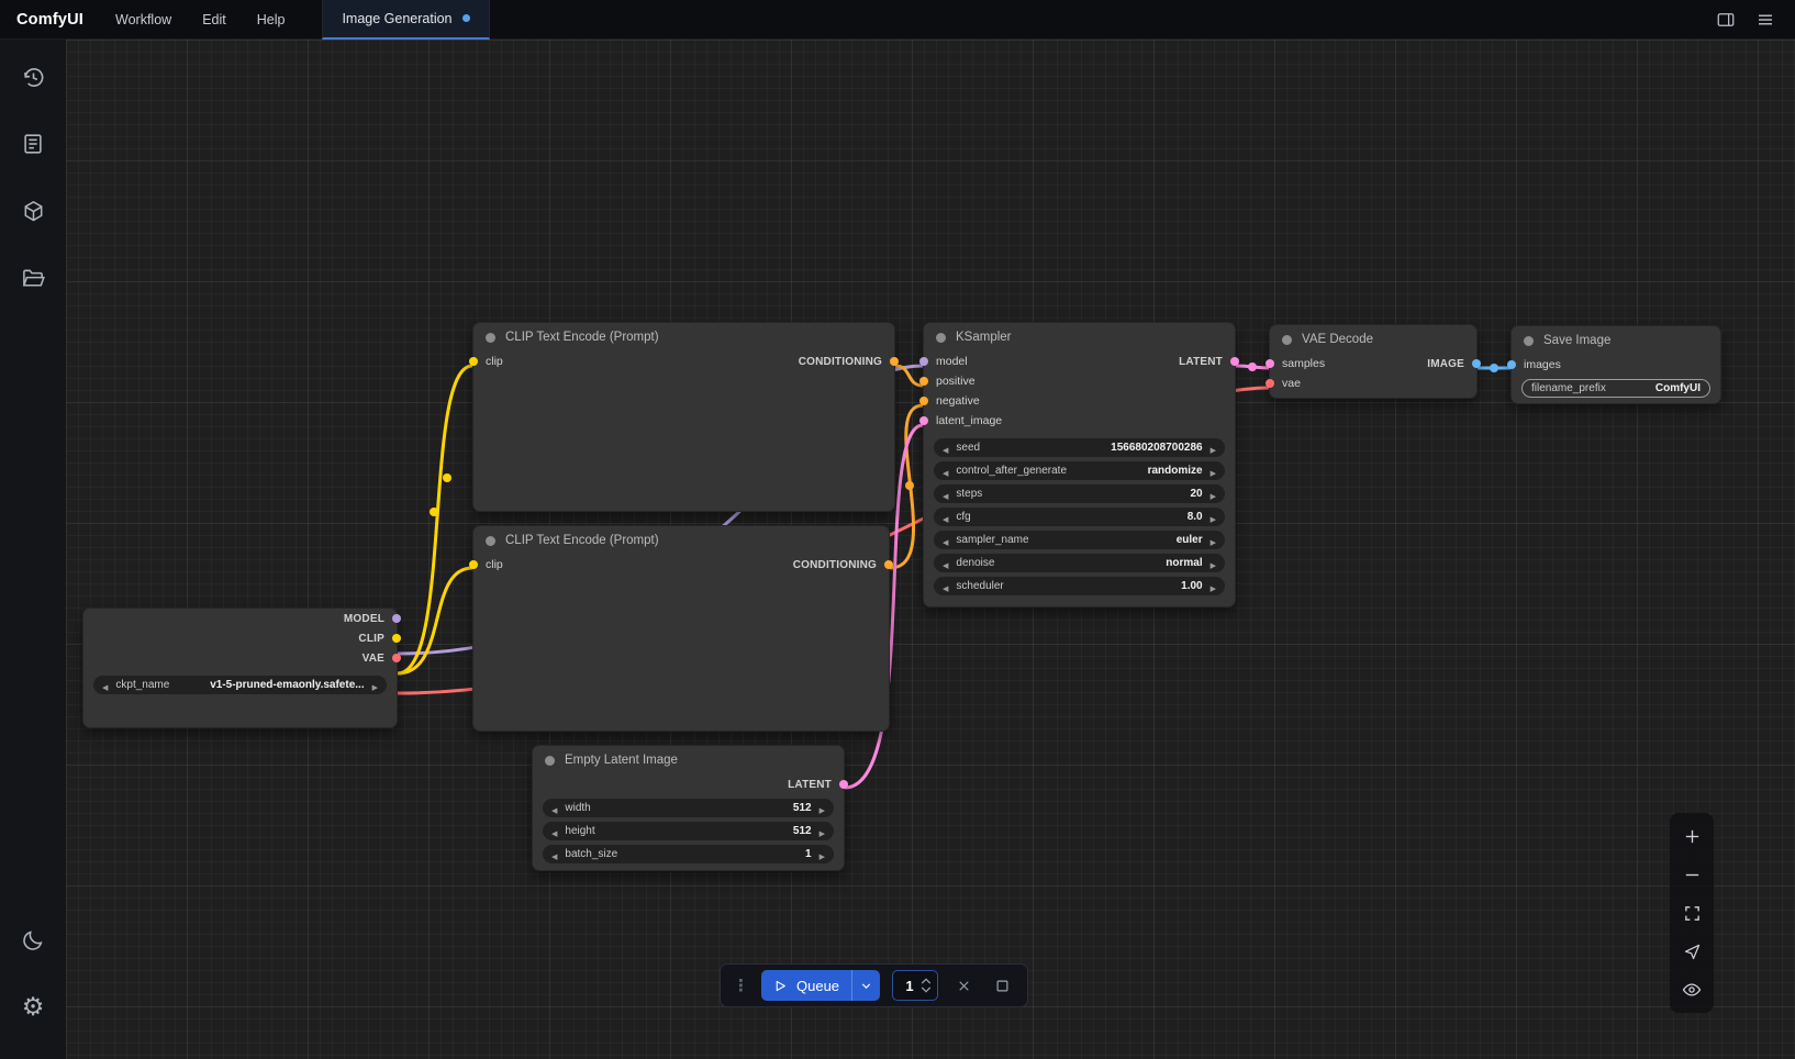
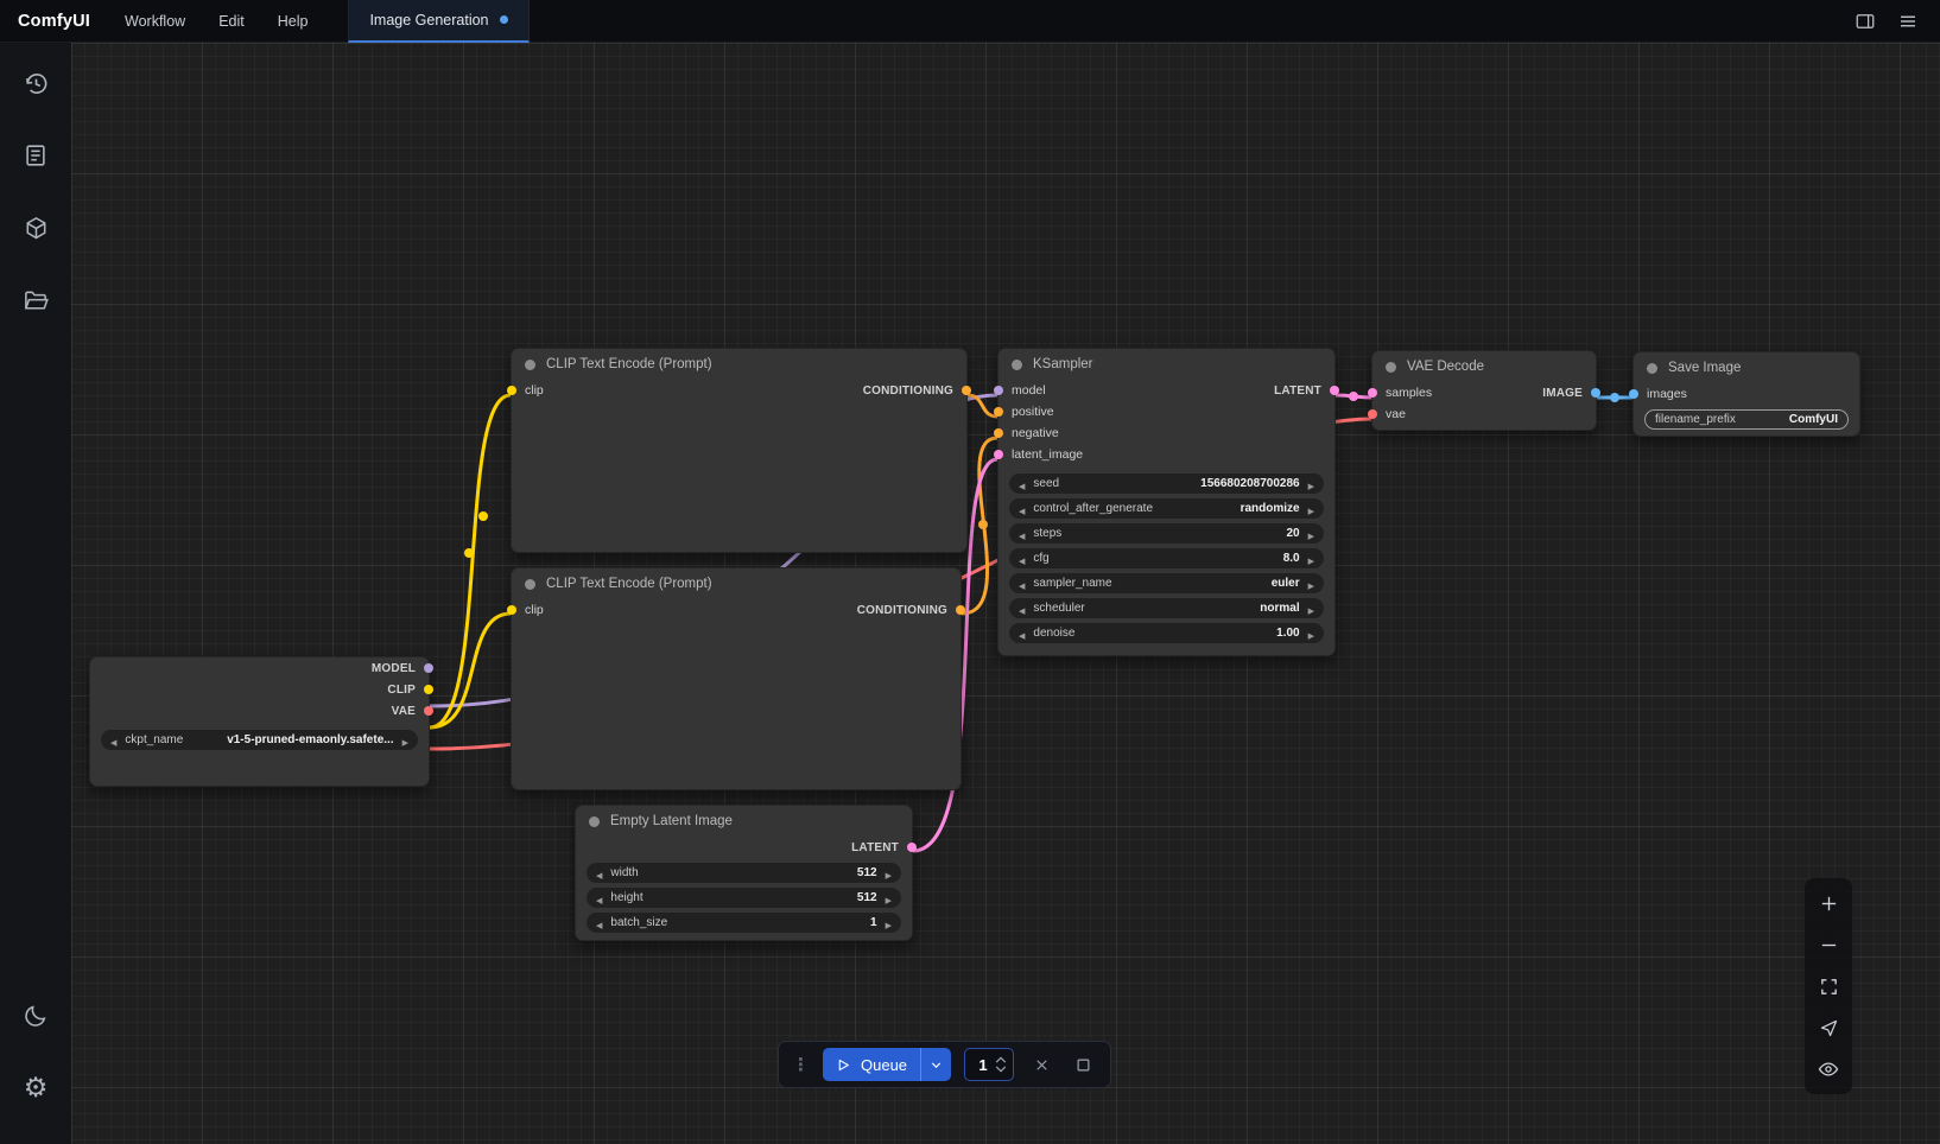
  ComfyUI
  Workflow
  Edit
  Help
  Image Generation
  ⚙
  MODEL
  CLIP
  VAE
  ckpt_name
  v1-5-pruned-emaonly.safete...
  CLIP Text Encode (Prompt)
  clip
  CONDITIONING
  CLIP Text Encode (Prompt)
  clip
  CONDITIONING
  Empty Latent Image
  LATENT
  width
  512
  height
  512
  batch_size
  1
  KSampler
  model
  LATENT
  positive
  negative
  latent_image
  seed
  156680208700286
  control_after_generate
  randomize
  steps
  20
  cfg
  8.0
  sampler_name
  euler
- denoise
+ scheduler
  normal
- scheduler
+ denoise
  1.00
  VAE Decode
  samples
  IMAGE
  vae
  Save Image
  images
  filename_prefix
  ComfyUI
  Queue
  1
